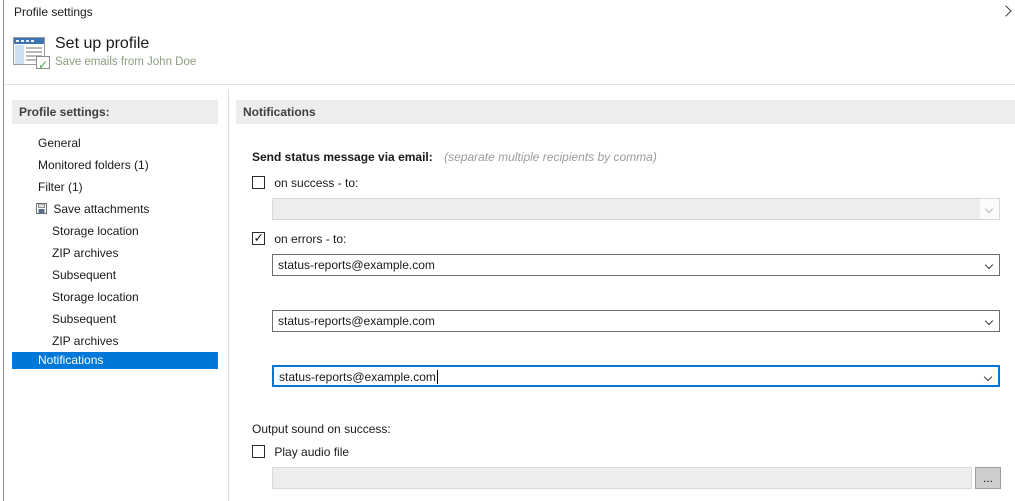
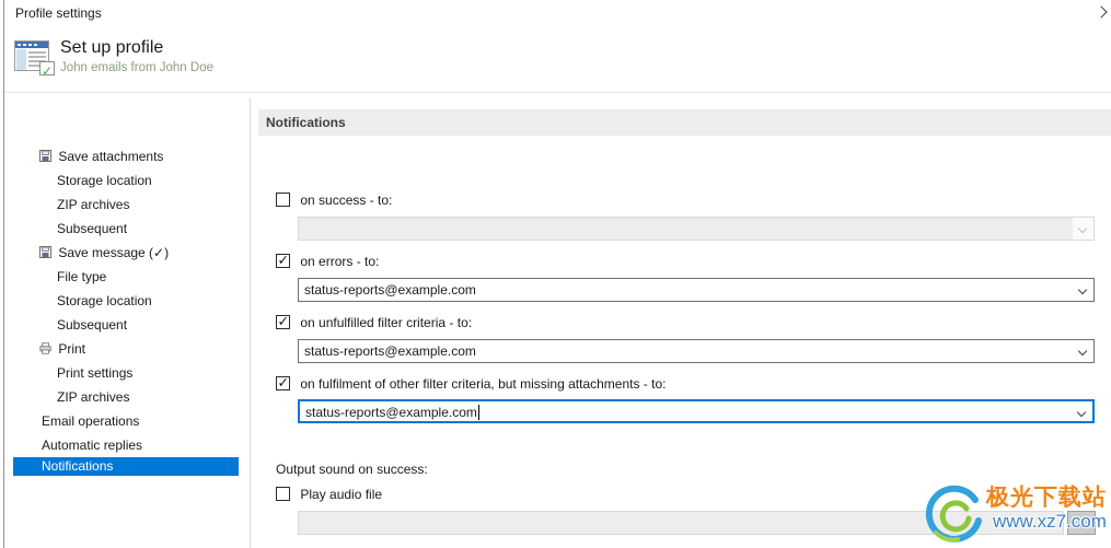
  Profile settings
  Set up profile
- Save emails from John Doe
+ John emails from John Doe
- Profile settings:
- General
- Monitored folders (1)
- Filter (1)
  Save attachments
  Storage location
  ZIP archives
  Subsequent
+ Save message (✓)
+ File type
  Storage location
  Subsequent
+ Print
+ Print settings
  ZIP archives
+ Email operations
+ Automatic replies
  Notifications
  Notifications
- Send status message via email: (separate multiple recipients by comma)
  on success - to:
  on errors - to:
  status-reports@example.com
+ on unfulfilled filter criteria - to:
  status-reports@example.com
+ on fulfilment of other filter criteria, but missing attachments - to:
  status-reports@example.com
  Output sound on success:
  Play audio file
  ...
+ 极光下载站
+ www.xz7.com
